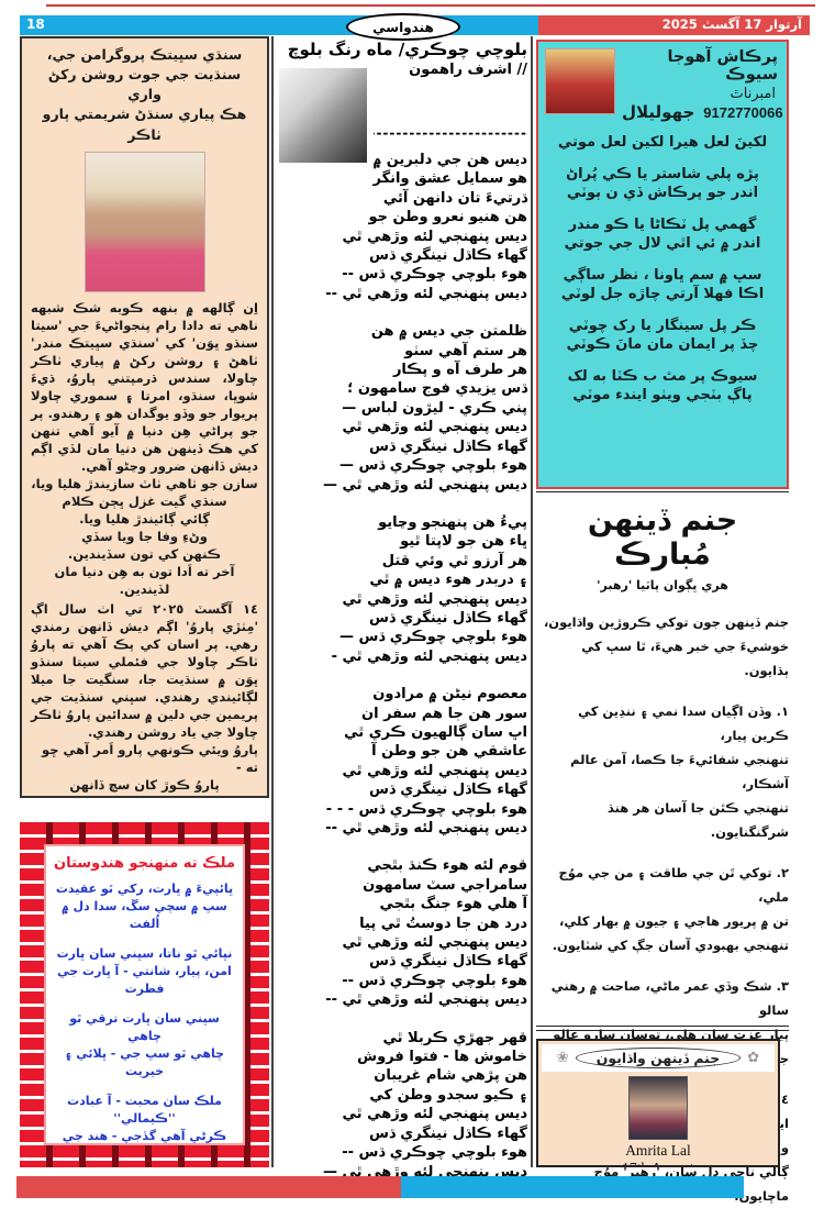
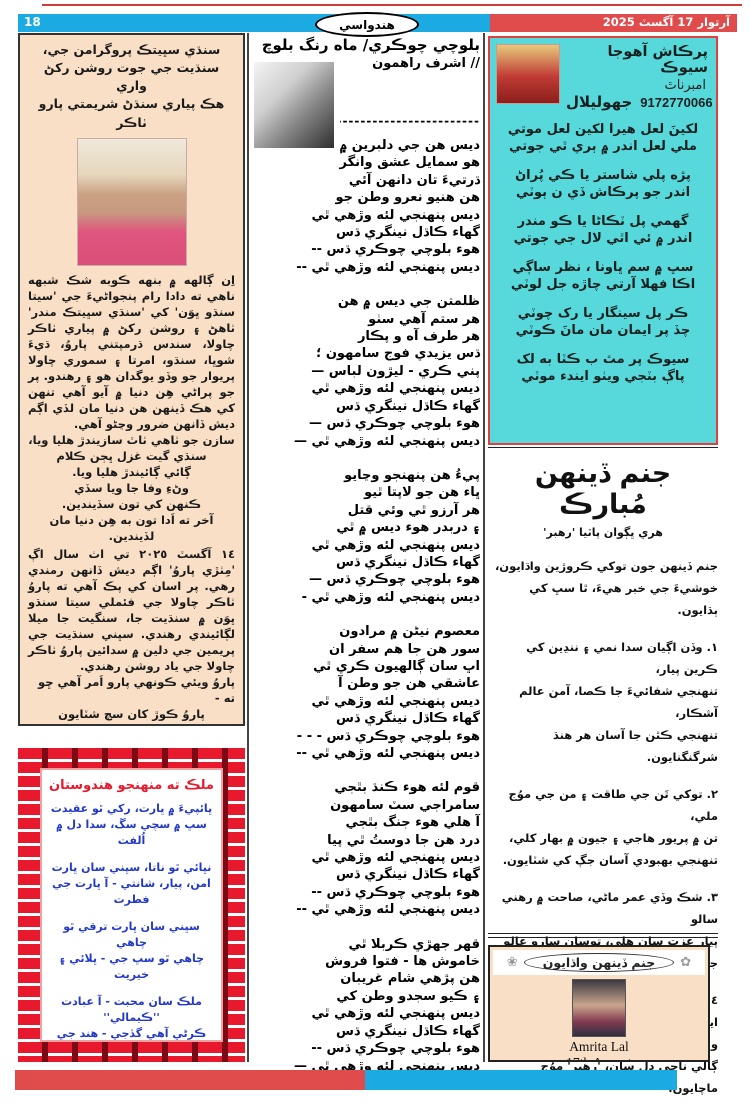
  18
  هندواسي
  آرتوار 17 آگسٽ 2025
  سنڌي سڀيتڪ پروگرامن جي،
  سنڌيت جي جوت روشن رکڻ واري
  هڪ پياري سنڌڻ شريمتي پارو ٺاڪر
  اِن ڳالهه ۾ بنهه ڪوبه شڪ شبهه ناهي ته دادا رام پنجواڻيءَ جي 'سيتا سنڌو ڀوَن' کي 'سنڌي سڀيتڪ مندر' ٺاهڻ ۽ روشن رکڻ ۾ پياري ٺاڪر چاولا، سندس ڌرمپتني پاروُ، ڌيءَ شوڀا، سنڌو، امرتا ۽ سموري چاولا پريوار جو وڏو يوگدان هو ۽ رهندو. پر جو پراڻي هِن دنيا ۾ آيو آهي تنهن کي هڪ ڏينهن هن دنيا مان لڏي اڳم ديش ڏانهن ضرور وڃڻو آهي.
  سازن جو ٺاهي ٺاٽ سازيندڙ هليا ويا،
  سنڌي گيت غزل ڀڄن ڪلام
  ڳائي ڳائيندڙ هليا ويا.
  وڻءِ وفا جا ويا سڏي
  ڪنهن کي تون سڏيندين.
  آخر ته اَدا تون به هِن دنيا مان لڏيندين.
  ١٤ آگسٽ ٢٠٢٥ تي اٺ سال اڳ 'مِٺڙي پاروُ' اڳم ديش ڏانهن رمندي رهي. پر اسان کي پڪ آهي ته پاروُ ٺاڪر چاولا جي فئملي سيتا سنڌو ڀوَن ۾ سنڌيت جا، سنگيت جا ميلا لڳائيندي رهندي. سڀني سنڌيت جي پريمين جي دلين ۾ سدائين پاروُ ٺاڪر چاولا جي ياد روشن رهندي.
  پاروُ ويئي ڪونهي پارو اَمر آهي ڇو ته -
- پاروُ ڪوڙ کان سچ ڏانهن
+ پاروُ ڪوڙ کان سچ شٽايون
  ملڪ ته منهنجو هندوستان
  ڀائپيءَ ۾ ڀارت، رکي ٿو عقيدت
  سڀ ۾ سچي سڱ، سدا دل ۾ اُلفت
  نڀائي ٿو ناتا، سڀني سان ڀارت
  امن، پيار، شانتي - آ ڀارت جي فطرت
  سڀني سان ڀارت ترقي ٿو چاهي
  چاهي ٿو سڀ جي - ڀلائي ۽ خيريت
  ملڪ سان محبت - آ عبادت ''ڪيمالي''
  ڪرڻي آهي گڏجي - هند جي
  بلوچي چوڪري/ ماه رنگ بلوچ
  // اشرف راهمون
  ------------------------
  ديس هن جي دلبرين ۾
  هو سمايل عشق وانگر
  ڌرتيءَ تان دانهن آئي
  هن هنيو نعرو وطن جو
  ديس پنهنجي لئه وڙهي ٿي
  گهاء ڪاڌل نينگري ڌس
  هوء بلوچي چوڪري ڌس --
  ديس پنهنجي لئه وڙهي ٿي --
  ظلمتن جي ديس ۾ هن
  هر ستم آهي سٺو
  هر طرف آه و پڪار
  ڌس يزيدي فوج سامهون ؛
  پني ڪري - ليڙون لباس —
  ديس پنهنجي لئه وڙهي ٿي
  گهاء ڪاڌل نينگري ڌس
  هوء بلوچي چوڪري ڌس —
  ديس پنهنجي لئه وڙهي ٿي —
  پيءُ هن پنهنجو وڃايو
  ڀاء هن جو لاپتا ٿيو
  هر آرزو ٿي وئي قتل
  ۽ دربدر هوء ديس ۾ ٿي
  ديس پنهنجي لئه وڙهي ٿي
  گهاء ڪاڌل نينگري ڌس
  هوء بلوچي چوڪري ڌس —
  ديس پنهنجي لئه وڙهي ٿي -
  معصوم نيڻن ۾ مرادون
  سور هن جا هم سفر ان
  اڀ سان ڳالهيون ڪري ٿي
  عاشقي هن جو وطن آ
  ديس پنهنجي لئه وڙهي ٿي
  گهاء ڪاڌل نينگري ڌس
  هوء بلوچي چوڪري ڌس - - -
  ديس پنهنجي لئه وڙهي ٿي --
  قوم لئه هوء ڪنڌ بٿجي
  سامراجي سٽ سامهون
  آ هلي هوء جنگ بٿجي
  درد هن جا دوستُ ٿي پيا
  ديس پنهنجي لئه وڙهي ٿي
  گهاء ڪاڌل نينگري ڌس
  هوء بلوچي چوڪري ڌس --
  ديس پنهنجي لئه وڙهي ٿي --
  قهر جهڙي ڪربلا ٿي
  خاموش ها - فتوا فروش
  هن پڙهي شام غريبان
  ۽ ڪيو سجدو وطن کي
  ديس پنهنجي لئه وڙهي ٿي
  گهاء ڪاڌل نينگري ڌس
  هوء بلوچي چوڪري ڌس --
  ديس پنهنجي لئه وڙهي ٿي —
  پرڪاش آهوجا سيوڪ
  امبرناٿ
  جهوليلال
  9172770066
  لکينَ لعل هيرا لکين لعل موتي
+ ملي لعل اندر ۾ ٻري ٿي جوتي
  پڙه پلي شاستر يا ڪي پُراڻ
  اندر جو پرڪاش ڏي ن ٻوٽي
  گهمي پل ٽڪاڻا يا ڪو مندر
  اندر ۾ ئي اٿي لال جي جوتي
  سڀ ۾ سم ڀاونا ، نظر ساڳي
  اڪا فهلا آرتي چاڙه جل لوٽي
  ڪر پل سينگار يا رک چوٽي
  چڏ پر ايمان مان مانَ ڪوٽي
  سيوڪ پر مٿ ب ڪٽا به لک
  پاڳ بٽجي ويٺو ايندء موٽي
  جنم ڏينهن مُبارڪ
  هري ڀڳوان پاٽيا 'رهبر'
  جنم ڏينهن جون توکي ڪروڙين واڌايون،
  خوشيءَ جي خبر هيءَ، ٿا سڀ کي ٻڌايون.
  ١. وڏن اڳيان سدا نمي ۽ ننڍين کي ڪرين پيار،
  تنهنجي شفائيءَ جا ڪصا، آمن عالم آشڪار،
  تنهنجي ڪٿن جا آسان هر هنڌ شرگنگنايون.
  ٢. توکي تَن جي طاقت ۽ من جي موُج ملي،
  تن ۾ پريور هاجي ۽ جيون ۾ بهار کلي،
  تنهنجي بهبودي آسان جڳ کي شٽايون.
  ٣. شڪ وڏي عمر ماڻي، صاحت ۾ رهني سالو
  پيار عزت سان هلي، توسان سارو عالو
  ڳالي ناچي دل سان، 'رهبر' موُج ماچايون
  ❀
  جنم ڏينهن واڌايون
  ✿
  Amrita Lal
